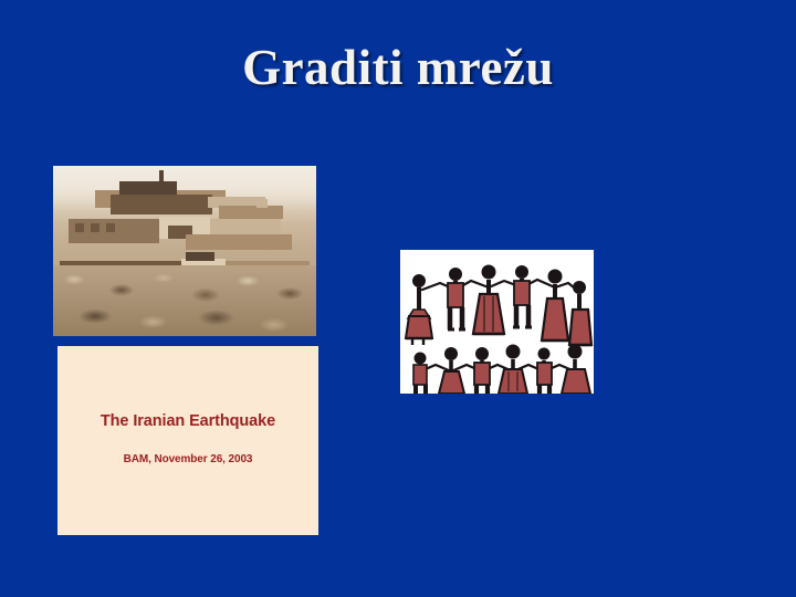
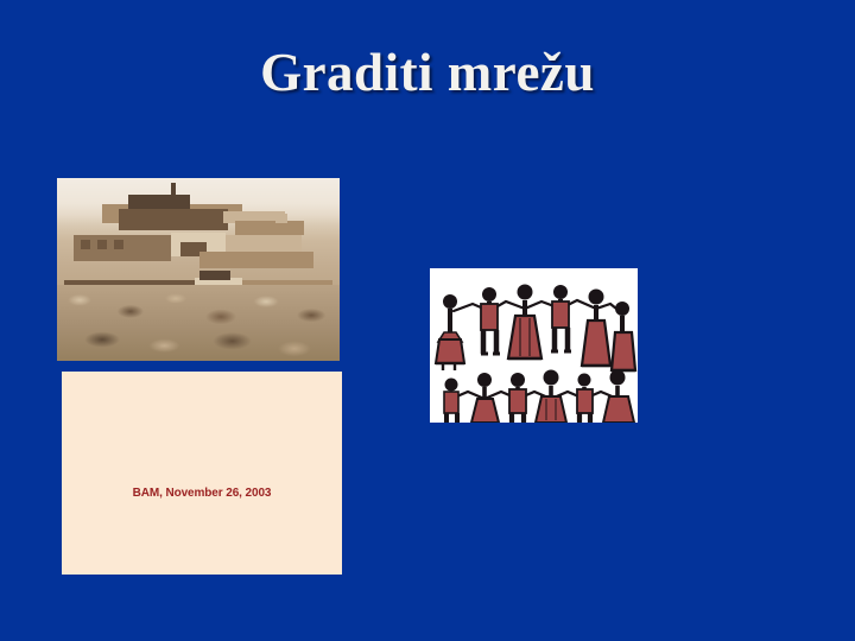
  Graditi mrežu
- The Iranian Earthquake
  BAM, November 26, 2003
